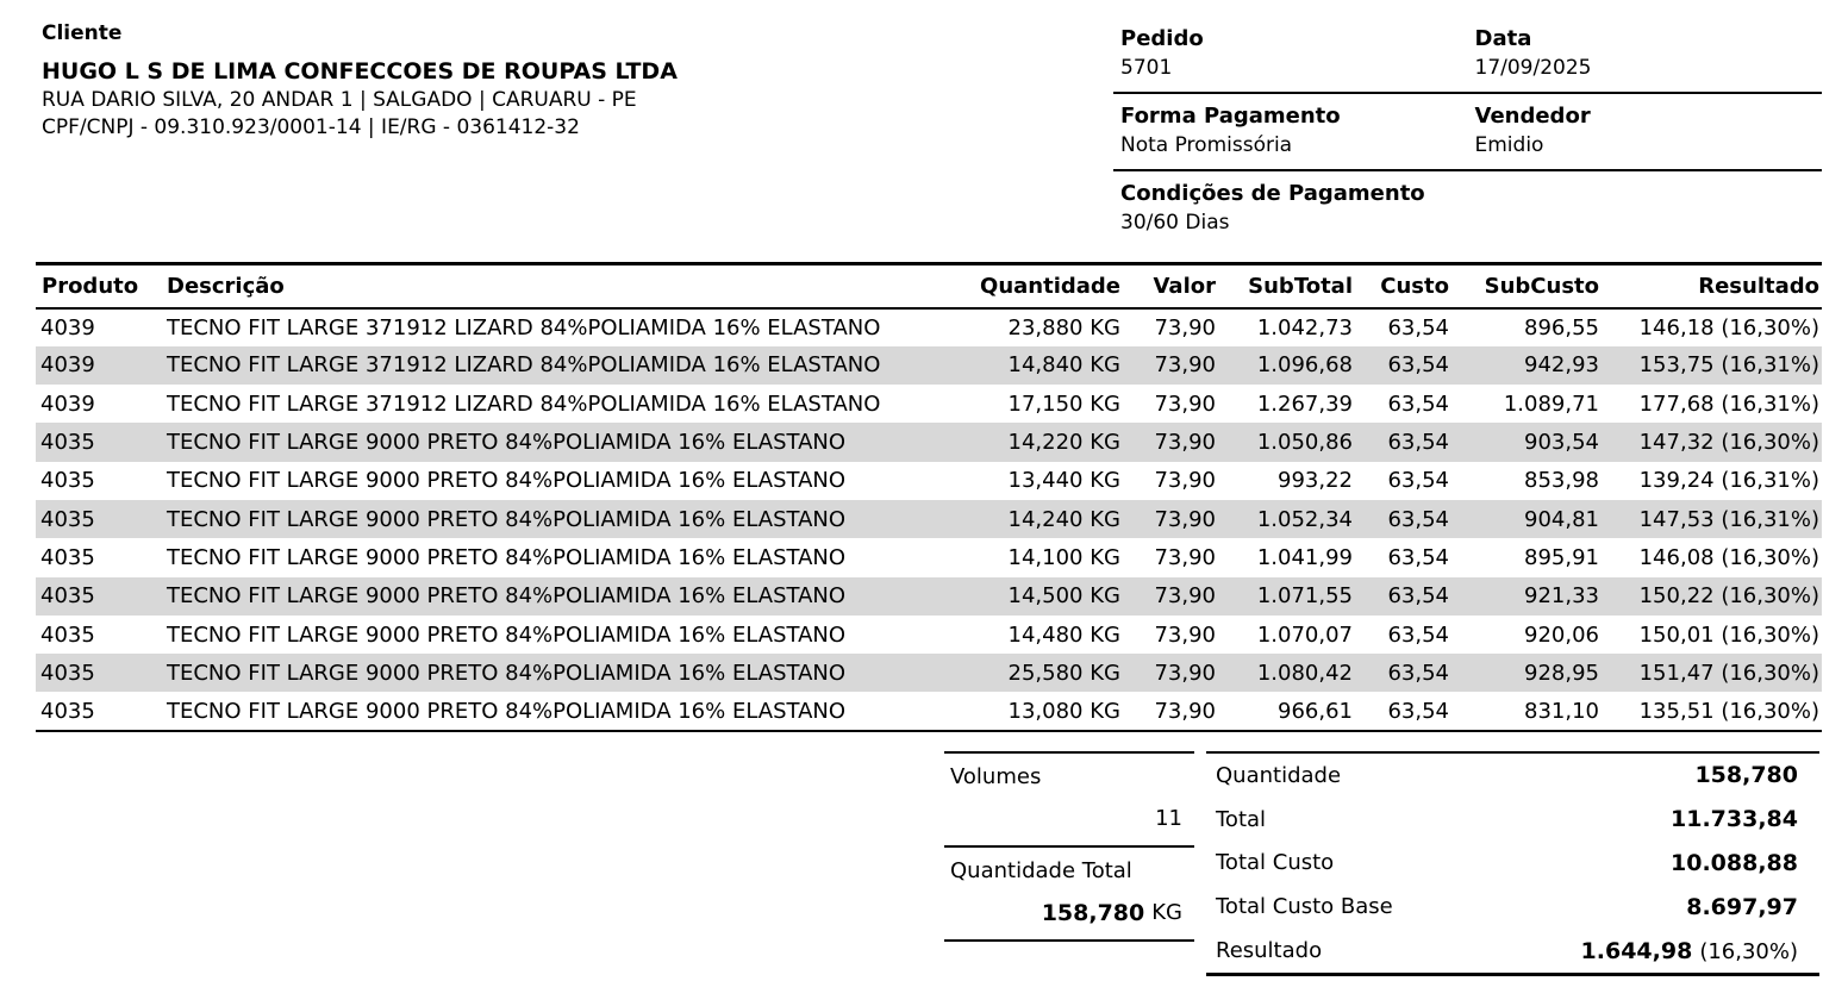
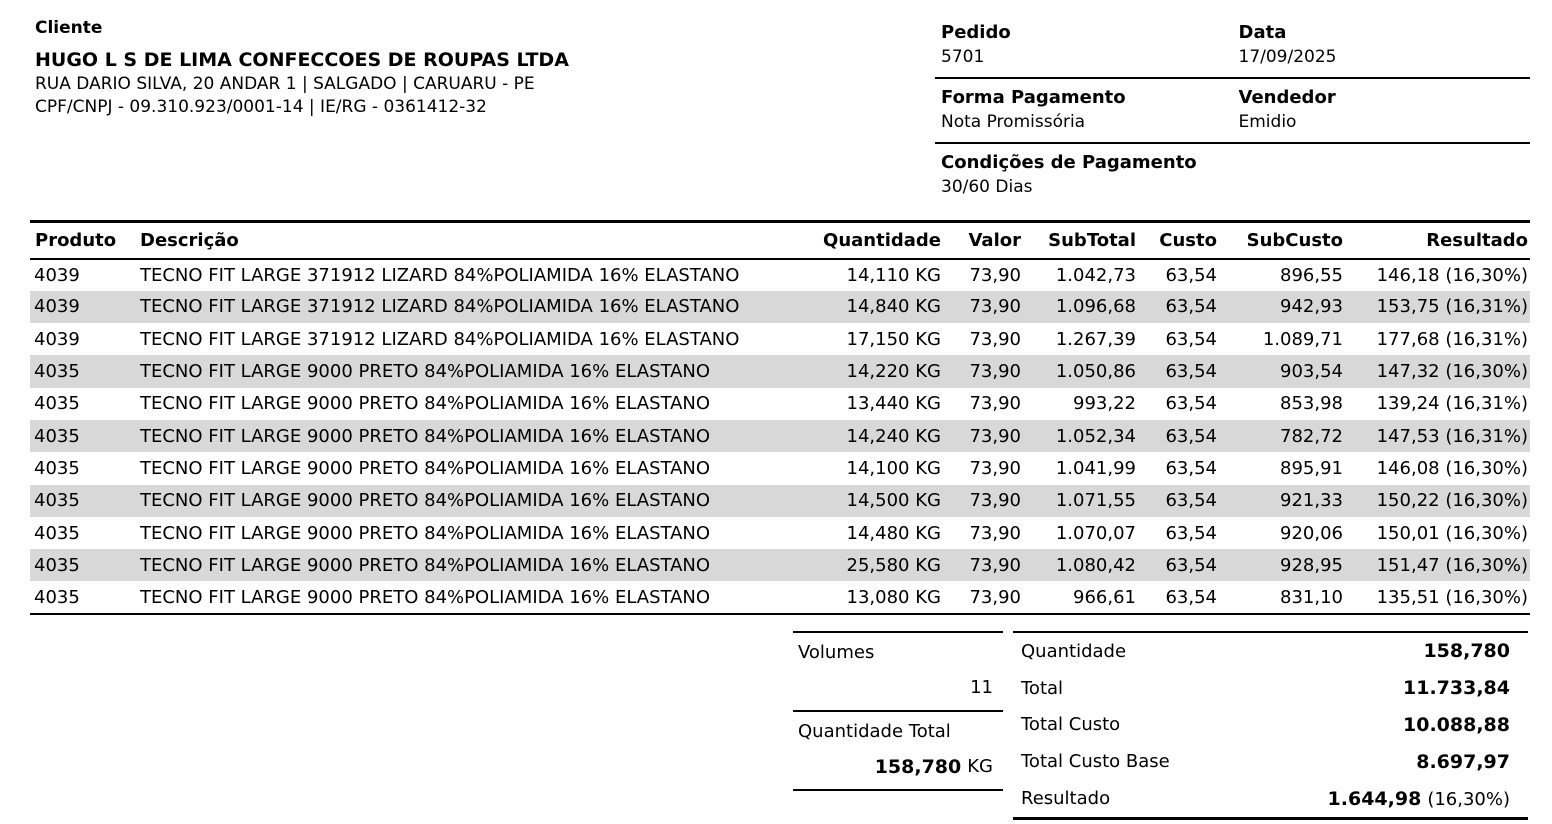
  Cliente
  HUGO L S DE LIMA CONFECCOES DE ROUPAS LTDA
  RUA DARIO SILVA, 20 ANDAR 1 | SALGADO | CARUARU - PE
  CPF/CNPJ - 09.310.923/0001-14 | IE/RG - 0361412-32
  Pedido
  5701
  Data
  17/09/2025
  Forma Pagamento
  Nota Promissória
  Vendedor
  Emidio
  Condições de Pagamento
  30/60 Dias
  Produto	Descrição	Quantidade	Valor	SubTotal	Custo	SubCusto	Resultado
- 4039	TECNO FIT LARGE 371912 LIZARD 84%POLIAMIDA 16% ELASTANO	23,880 KG	73,90	1.042,73	63,54	896,55	146,18 (16,30%)
+ 4039	TECNO FIT LARGE 371912 LIZARD 84%POLIAMIDA 16% ELASTANO	14,110 KG	73,90	1.042,73	63,54	896,55	146,18 (16,30%)
  4039	TECNO FIT LARGE 371912 LIZARD 84%POLIAMIDA 16% ELASTANO	14,840 KG	73,90	1.096,68	63,54	942,93	153,75 (16,31%)
  4039	TECNO FIT LARGE 371912 LIZARD 84%POLIAMIDA 16% ELASTANO	17,150 KG	73,90	1.267,39	63,54	1.089,71	177,68 (16,31%)
  4035	TECNO FIT LARGE 9000 PRETO 84%POLIAMIDA 16% ELASTANO	14,220 KG	73,90	1.050,86	63,54	903,54	147,32 (16,30%)
  4035	TECNO FIT LARGE 9000 PRETO 84%POLIAMIDA 16% ELASTANO	13,440 KG	73,90	993,22	63,54	853,98	139,24 (16,31%)
- 4035	TECNO FIT LARGE 9000 PRETO 84%POLIAMIDA 16% ELASTANO	14,240 KG	73,90	1.052,34	63,54	904,81	147,53 (16,31%)
+ 4035	TECNO FIT LARGE 9000 PRETO 84%POLIAMIDA 16% ELASTANO	14,240 KG	73,90	1.052,34	63,54	782,72	147,53 (16,31%)
  4035	TECNO FIT LARGE 9000 PRETO 84%POLIAMIDA 16% ELASTANO	14,100 KG	73,90	1.041,99	63,54	895,91	146,08 (16,30%)
  4035	TECNO FIT LARGE 9000 PRETO 84%POLIAMIDA 16% ELASTANO	14,500 KG	73,90	1.071,55	63,54	921,33	150,22 (16,30%)
  4035	TECNO FIT LARGE 9000 PRETO 84%POLIAMIDA 16% ELASTANO	14,480 KG	73,90	1.070,07	63,54	920,06	150,01 (16,30%)
  4035	TECNO FIT LARGE 9000 PRETO 84%POLIAMIDA 16% ELASTANO	25,580 KG	73,90	1.080,42	63,54	928,95	151,47 (16,30%)
  4035	TECNO FIT LARGE 9000 PRETO 84%POLIAMIDA 16% ELASTANO	13,080 KG	73,90	966,61	63,54	831,10	135,51 (16,30%)
  Volumes
  11
  Quantidade Total
  158,780
  KG
  Quantidade
  158,780
  Total
  11.733,84
  Total Custo
  10.088,88
  Total Custo Base
  8.697,97
  Resultado
  1.644,98 (16,30%)
